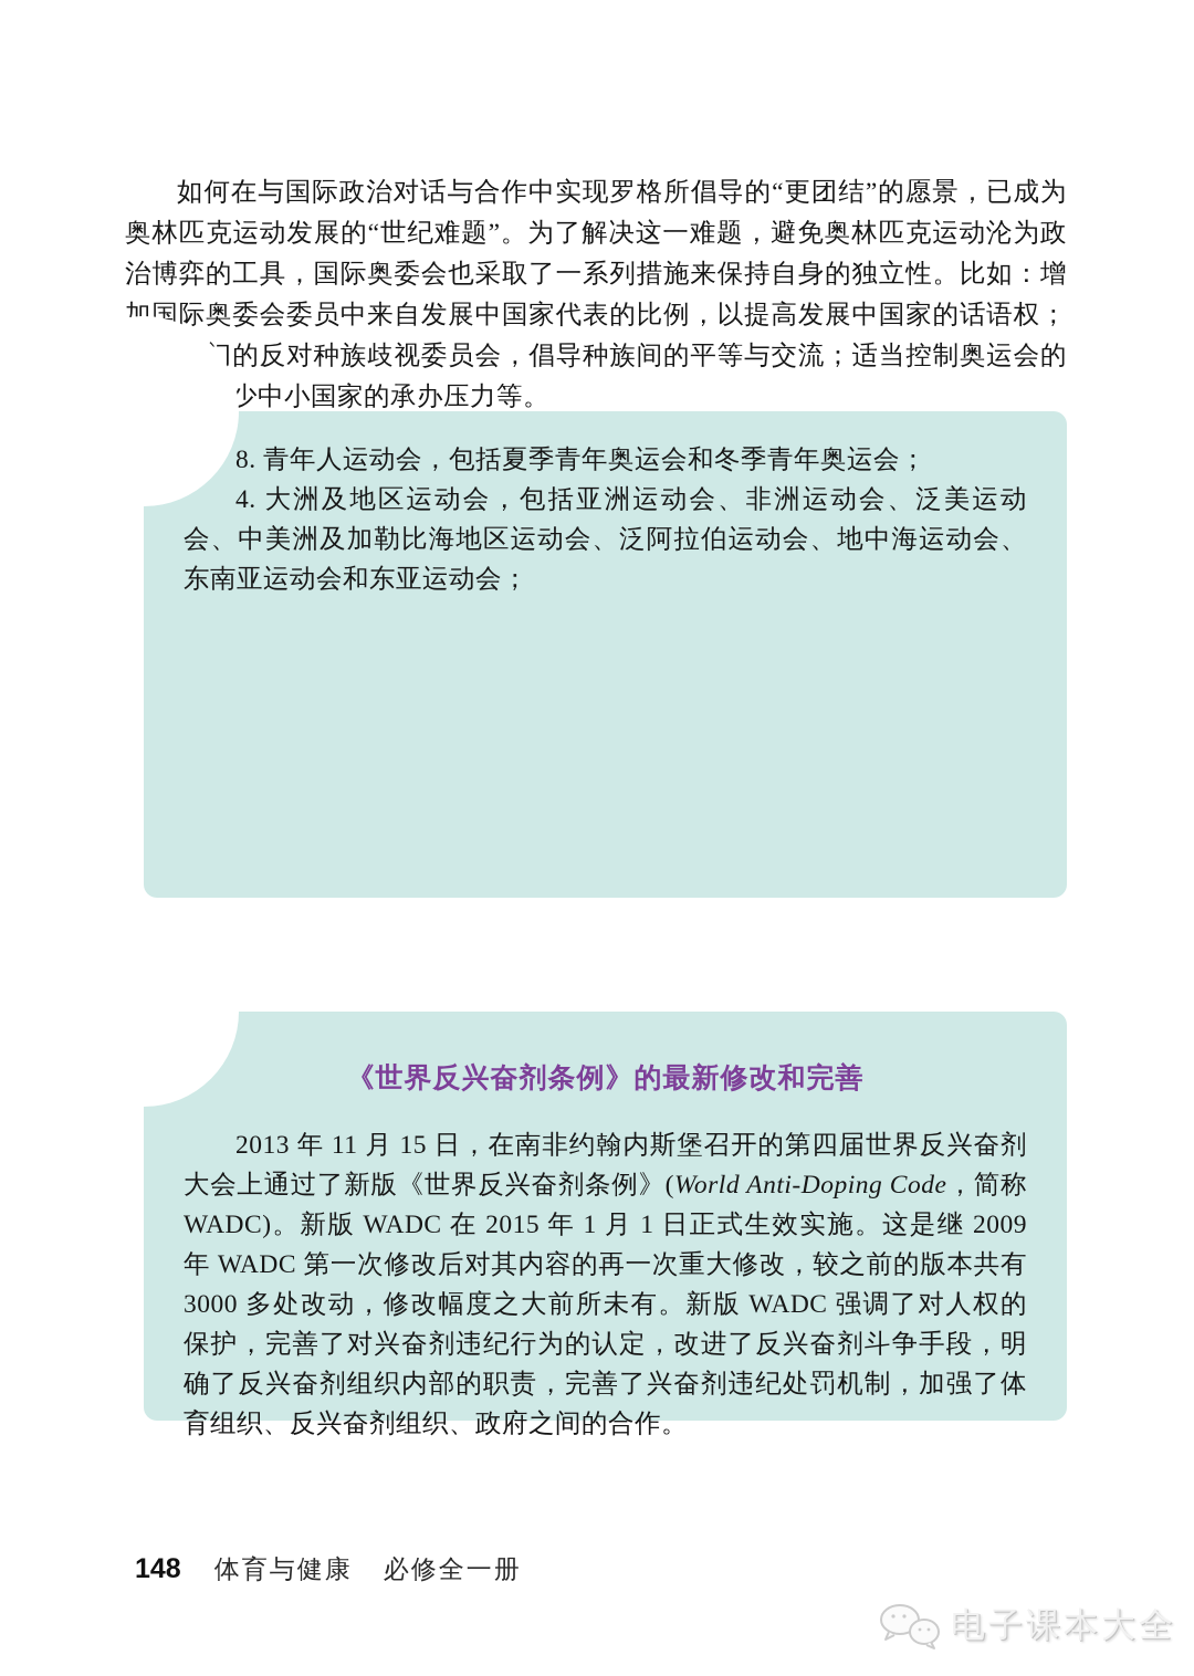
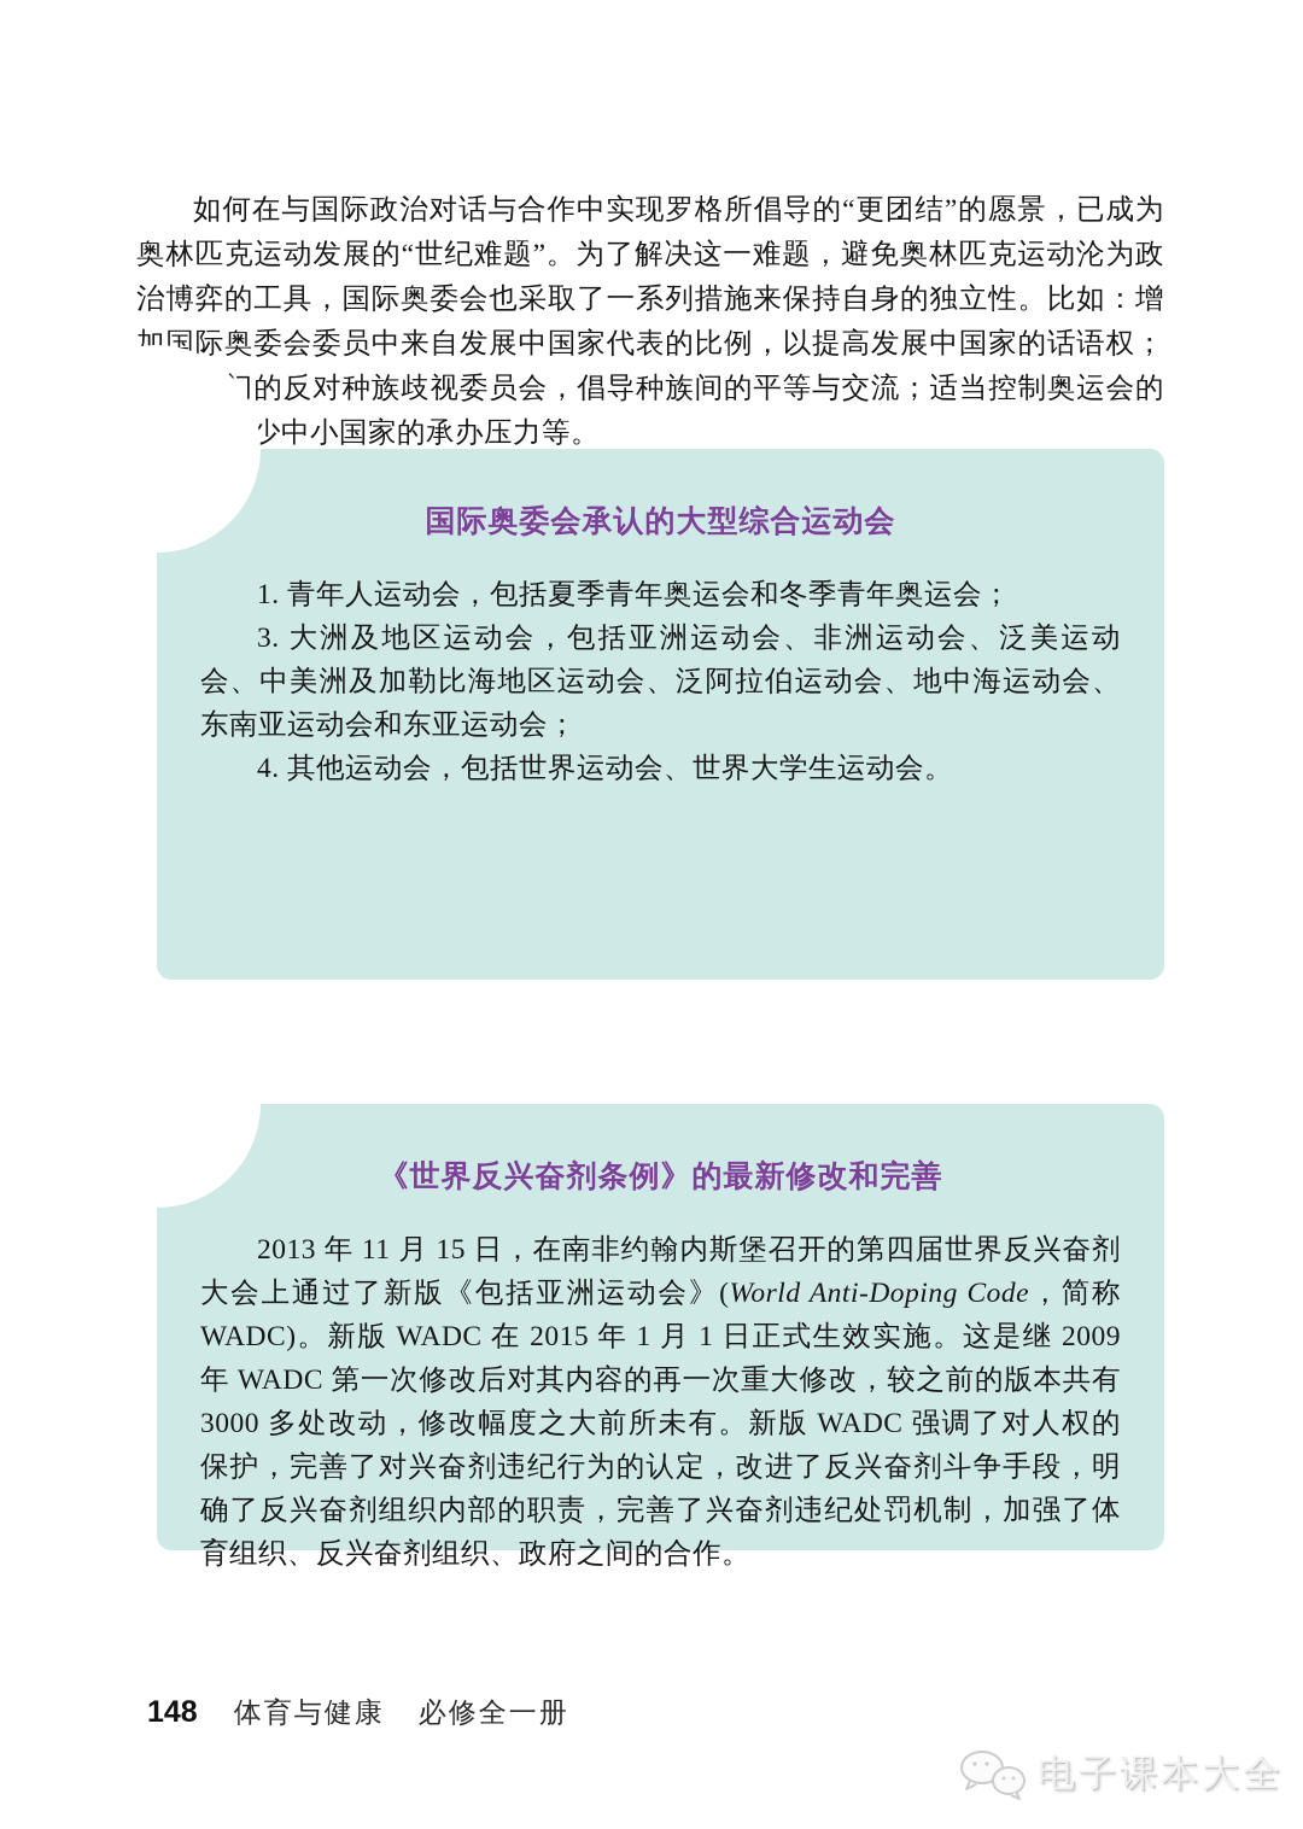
  如何在与国际政治对话与合作中实现罗格所倡导的“更团结”的愿景，已成为奥林匹克运动发展的“世纪难题”。为了解决这一难题，避免奥林匹克运动沦为政治博弈的工具，国际奥委会也采取了一系列措施来保持自身的独立性。比如：增加国际奥委会委员中来自发展中国家代表的比例，以提高发展中国家的话语权；的反对种族歧视委员会，倡导种族间的平等与交流；适当控制奥运会的少中小国家的承办压力等。
+ 国际奥委会承认的大型综合运动会
- 8. 青年人运动会，包括夏季青年奥运会和冬季青年奥运会；
+ 1. 青年人运动会，包括夏季青年奥运会和冬季青年奥运会；
- 4. 大洲及地区运动会，包括亚洲运动会、非洲运动会、泛美运动会、中美洲及加勒比海地区运动会、泛阿拉伯运动会、地中海运动会、东南亚运动会和东亚运动会；
+ 3. 大洲及地区运动会，包括亚洲运动会、非洲运动会、泛美运动会、中美洲及加勒比海地区运动会、泛阿拉伯运动会、地中海运动会、东南亚运动会和东亚运动会；
+ 4. 其他运动会，包括世界运动会、世界大学生运动会。
  《世界反兴奋剂条例》的最新修改和完善
- 2013 年 11 月 15 日，在南非约翰内斯堡召开的第四届世界反兴奋剂大会上通过了新版《世界反兴奋剂条例》(World Anti-Doping Code，简称 WADC)。新版 WADC 在 2015 年 1 月 1 日正式生效实施。这是继 2009 年 WADC 第一次修改后对其内容的再一次重大修改，较之前的版本共有 3000 多处改动，修改幅度之大前所未有。新版 WADC 强调了对人权的保护，完善了对兴奋剂违纪行为的认定，改进了反兴奋剂斗争手段，明确了反兴奋剂组织内部的职责，完善了兴奋剂违纪处罚机制，加强了体育组织、反兴奋剂组织、政府之间的合作。
+ 2013 年 11 月 15 日，在南非约翰内斯堡召开的第四届世界反兴奋剂大会上通过了新版《包括亚洲运动会》(World Anti-Doping Code，简称 WADC)。新版 WADC 在 2015 年 1 月 1 日正式生效实施。这是继 2009 年 WADC 第一次修改后对其内容的再一次重大修改，较之前的版本共有 3000 多处改动，修改幅度之大前所未有。新版 WADC 强调了对人权的保护，完善了对兴奋剂违纪行为的认定，改进了反兴奋剂斗争手段，明确了反兴奋剂组织内部的职责，完善了兴奋剂违纪处罚机制，加强了体育组织、反兴奋剂组织、政府之间的合作。
  148
  体育与健康
  必修全一册
  电子课本大全
